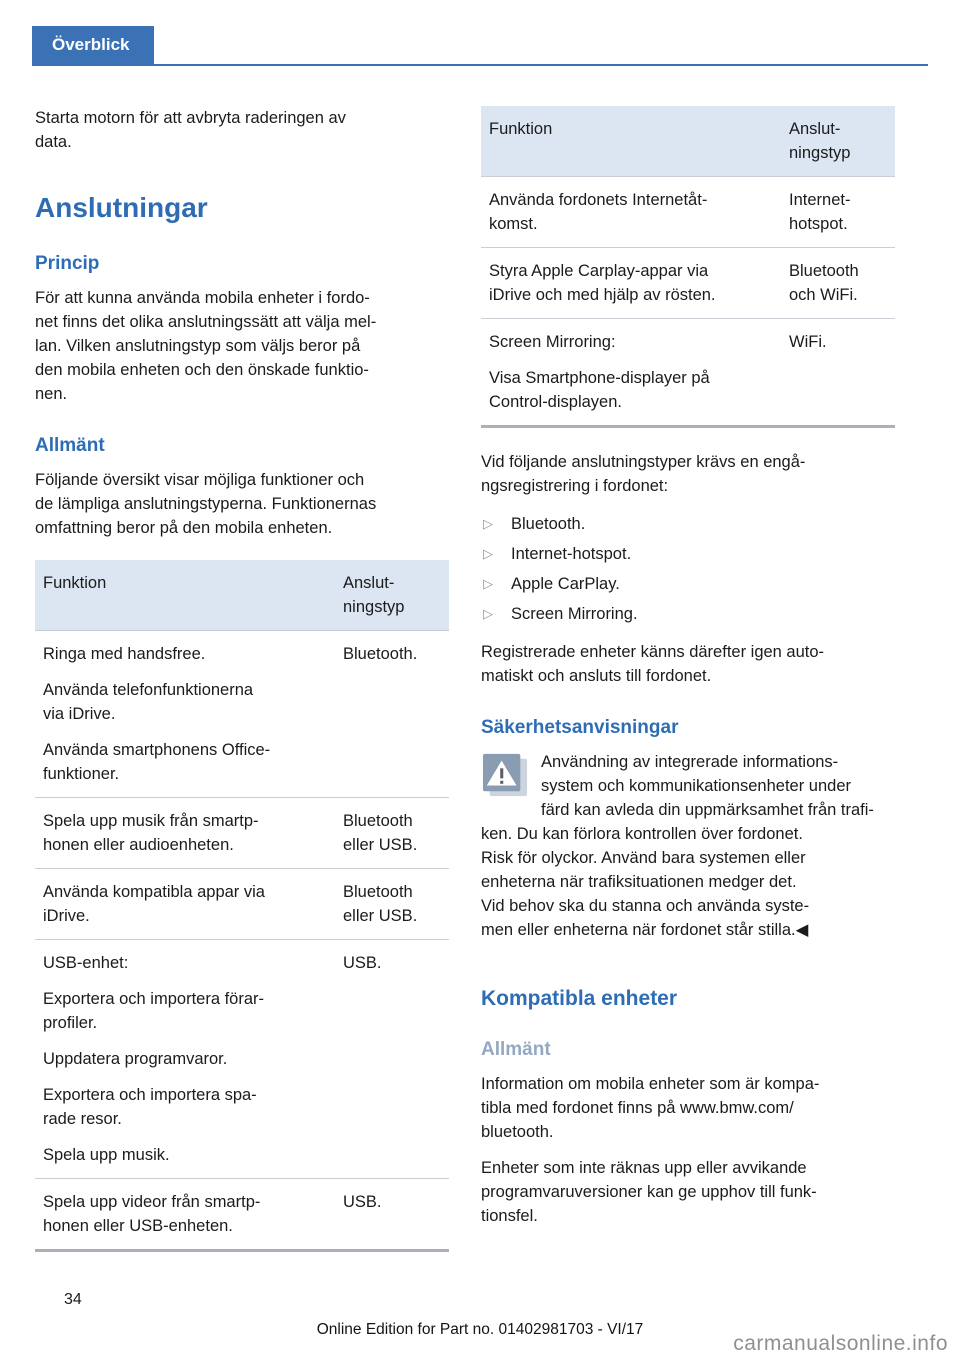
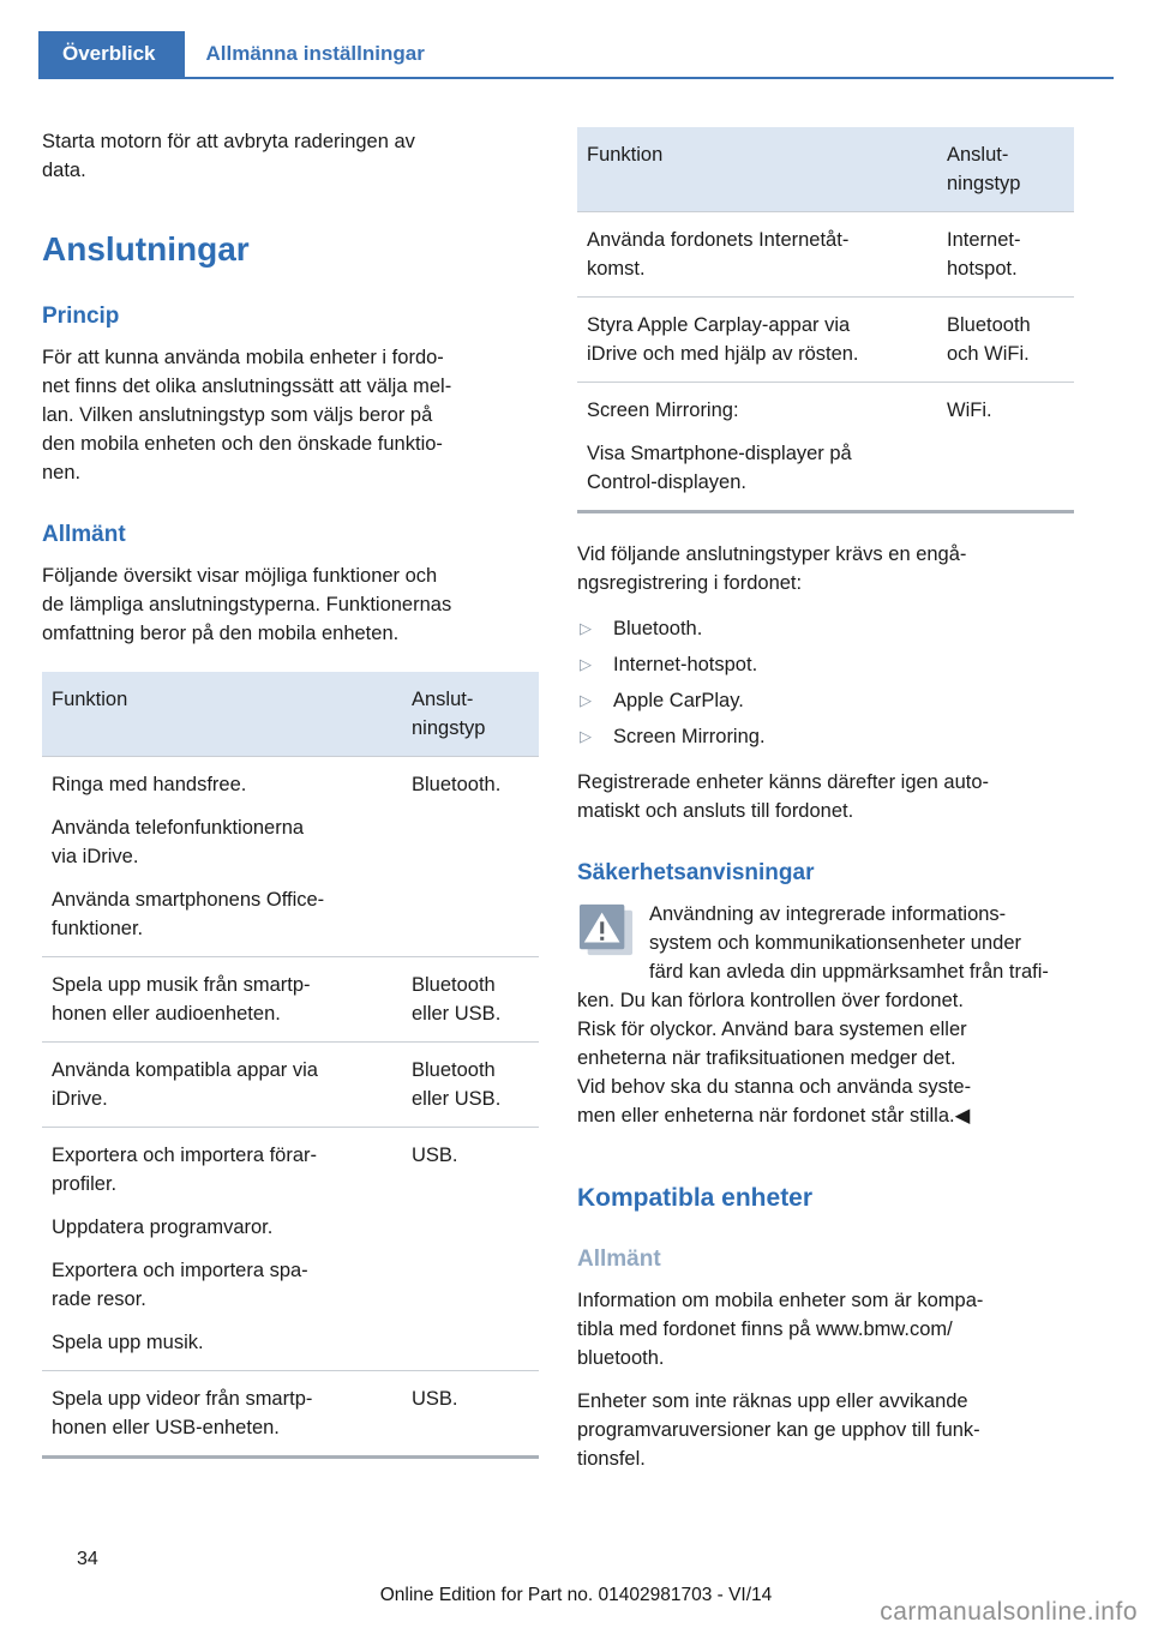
  Överblick
+ Allmänna inställningar
  Starta motorn för att avbryta raderingen av
  data.
  Anslutningar
  Princip
  För att kunna använda mobila enheter i fordo-
  net finns det olika anslutningssätt att välja mel-
  lan. Vilken anslutningstyp som väljs beror på
  den mobila enheten och den önskade funktio-
  nen.
  Allmänt
  Följande översikt visar möjliga funktioner och
  de lämpliga anslutningstyperna. Funktionernas
  omfattning beror på den mobila enheten.
  Funktion
  Anslut-
  ningstyp
  Ringa med handsfree.
  Använda telefonfunktionerna
  via iDrive.
  Använda smartphonens Office-
  funktioner.
  Bluetooth.
  Spela upp musik från smartp-
  honen eller audioenheten.
  Bluetooth
  eller USB.
  Använda kompatibla appar via
  iDrive.
  Bluetooth
  eller USB.
- USB-enhet:
  Exportera och importera förar-
  profiler.
  Uppdatera programvaror.
  Exportera och importera spa-
  rade resor.
  Spela upp musik.
  USB.
  Spela upp videor från smartp-
  honen eller USB-enheten.
  USB.
  Funktion
  Anslut-
  ningstyp
  Använda fordonets Internetåt-
  komst.
  Internet-
  hotspot.
  Styra Apple Carplay-appar via
  iDrive och med hjälp av rösten.
  Bluetooth
  och WiFi.
  Screen Mirroring:
  Visa Smartphone-displayer på
  Control-displayen.
  WiFi.
  Vid följande anslutningstyper krävs en engå-
  ngsregistrering i fordonet:
  ▷
  Bluetooth.
  ▷
  Internet-hotspot.
  ▷
  Apple CarPlay.
  ▷
  Screen Mirroring.
  Registrerade enheter känns därefter igen auto-
  matiskt och ansluts till fordonet.
  Säkerhetsanvisningar
  Användning av integrerade informations-
  system och kommunikationsenheter under
  färd kan avleda din uppmärksamhet från trafi-
  ken. Du kan förlora kontrollen över fordonet.
  Risk för olyckor. Använd bara systemen eller
  enheterna när trafiksituationen medger det.
  Vid behov ska du stanna och använda syste-
  men eller enheterna när fordonet står stilla.◀
  Kompatibla enheter
  Allmänt
  Information om mobila enheter som är kompa-
  tibla med fordonet finns på www.bmw.com/
  bluetooth.
  Enheter som inte räknas upp eller avvikande
  programvaruversioner kan ge upphov till funk-
  tionsfel.
  34
- Online Edition for Part no. 01402981703 - VI/17
+ Online Edition for Part no. 01402981703 - VI/14
  carmanualsonline.info
